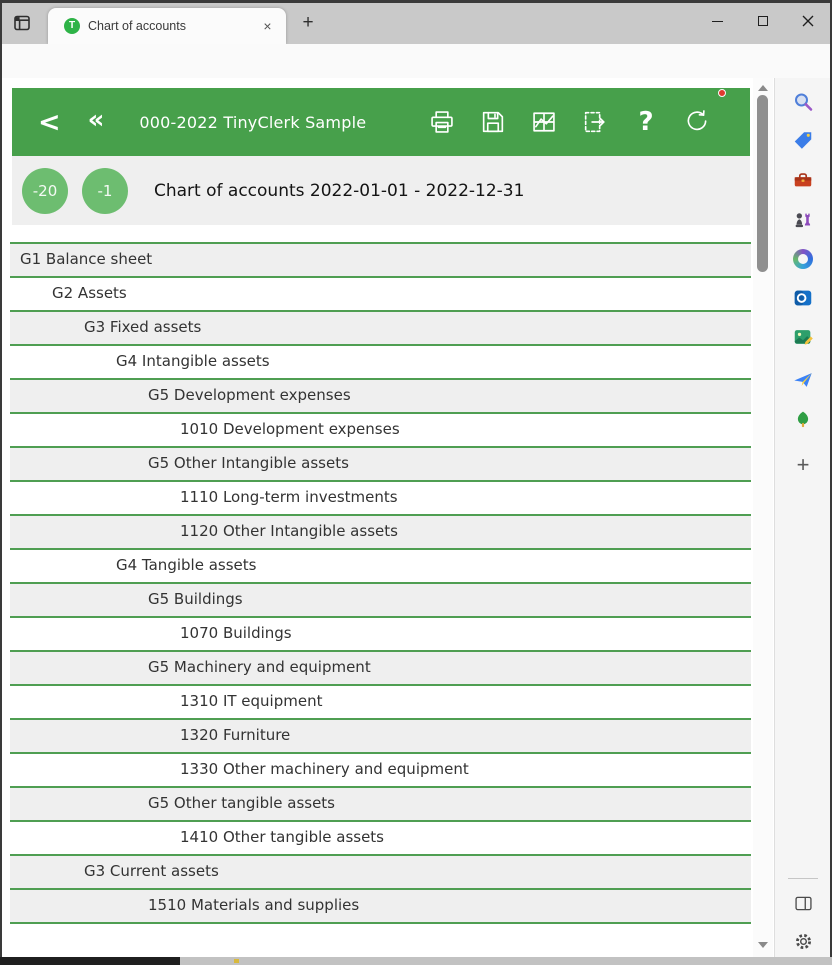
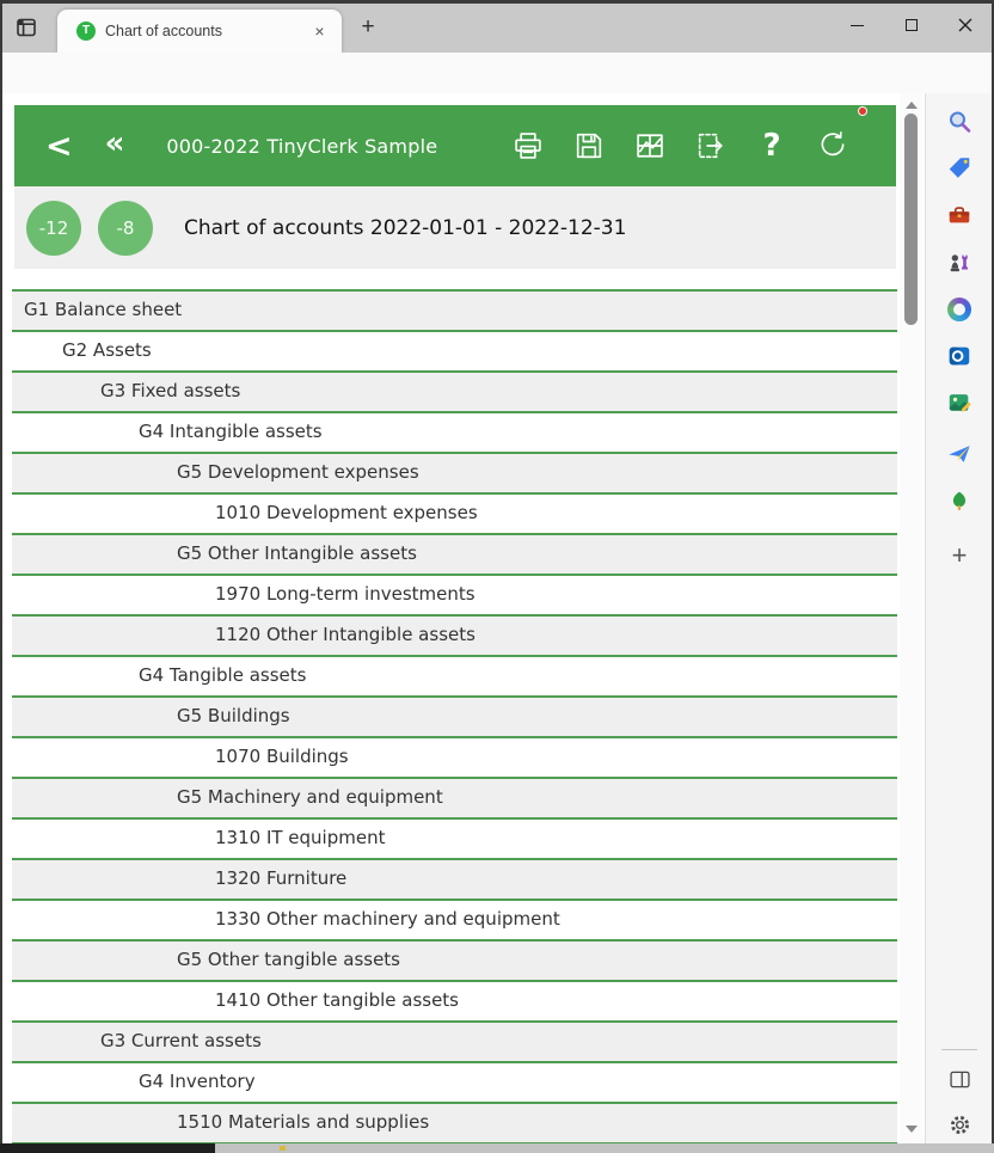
  T
  Chart of accounts
  ×
  +
  <
  «
  000-2022 TinyClerk Sample
  ?
- -20
+ -12
- -1
+ -8
  Chart of accounts 2022-01-01 - 2022-12-31
  G1 Balance sheet
  G2 Assets
  G3 Fixed assets
  G4 Intangible assets
  G5 Development expenses
  1010 Development expenses
  G5 Other Intangible assets
- 1110 Long-term investments
+ 1970 Long-term investments
  1120 Other Intangible assets
  G4 Tangible assets
  G5 Buildings
  1070 Buildings
  G5 Machinery and equipment
  1310 IT equipment
  1320 Furniture
  1330 Other machinery and equipment
  G5 Other tangible assets
  1410 Other tangible assets
  G3 Current assets
+ G4 Inventory
  1510 Materials and supplies
  +
